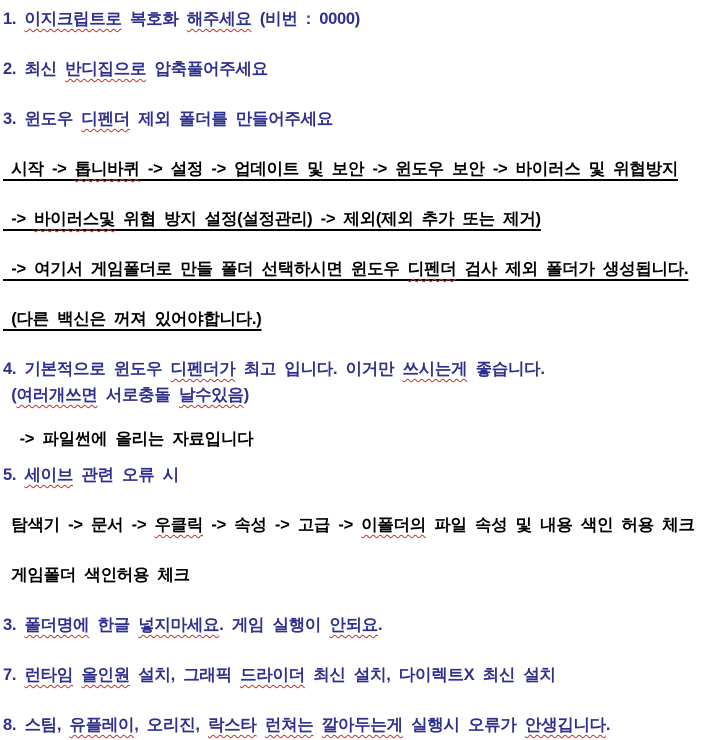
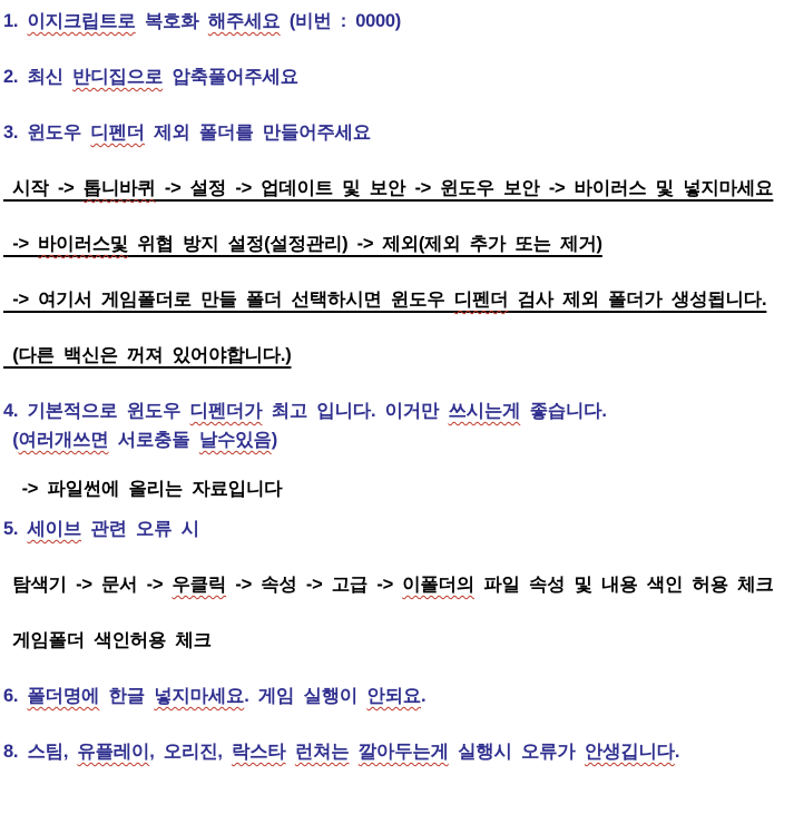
  1. 이지크립트로 복호화 해주세요 (비번 : 0000)
  2. 최신 반디집으로 압축풀어주세요
  3. 윈도우 디펜더 제외 폴더를 만들어주세요
- 시작 -> 톱니바퀴 -> 설정 -> 업데이트 및 보안 -> 윈도우 보안 -> 바이러스 및 위협방지
+ 시작 -> 톱니바퀴 -> 설정 -> 업데이트 및 보안 -> 윈도우 보안 -> 바이러스 및 넣지마세요
  -> 바이러스및 위협 방지 설정(설정관리) -> 제외(제외 추가 또는 제거)
  -> 여기서 게임폴더로 만들 폴더 선택하시면 윈도우 디펜더 검사 제외 폴더가 생성됩니다.
  (다른 백신은 꺼져 있어야합니다.)
  4. 기본적으로 윈도우 디펜더가 최고 입니다. 이거만 쓰시는게 좋습니다.
  (여러개쓰면 서로충돌 날수있음)
  -> 파일썬에 올리는 자료입니다
  5. 세이브 관련 오류 시
  탐색기 -> 문서 -> 우클릭 -> 속성 -> 고급 -> 이폴더의 파일 속성 및 내용 색인 허용 체크
  게임폴더 색인허용 체크
- 3. 폴더명에 한글 넣지마세요. 게임 실행이 안되요.
+ 6. 폴더명에 한글 넣지마세요. 게임 실행이 안되요.
- 7. 런타임 올인원 설치, 그래픽 드라이더 최신 설치, 다이렉트X 최신 설치
  8. 스팀, 유플레이, 오리진, 락스타 런쳐는 깔아두는게 실행시 오류가 안생깁니다.
